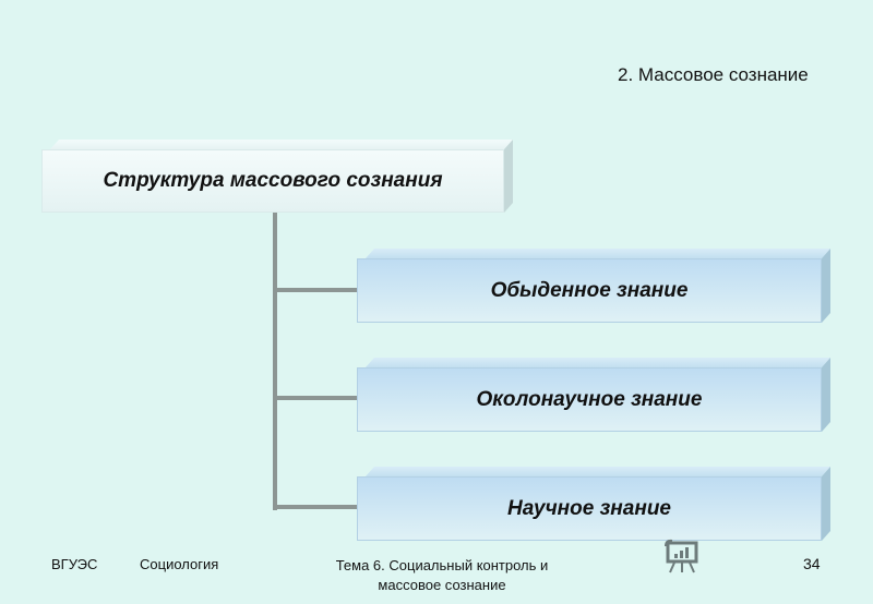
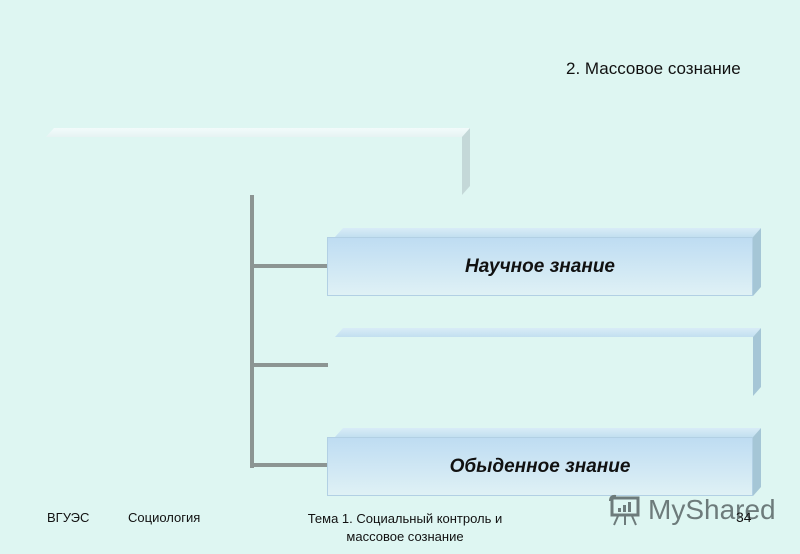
  2. Массовое сознание
- Структура массового сознания
- Обыденное знание
+ Научное знание
- Околонаучное знание
- Научное знание
+ Обыденное знание
  ВГУЭС
  Социология
- Тема 6. Социальный контроль и
+ Тема 1. Социальный контроль и
  массовое сознание
+ MyShared
  34
